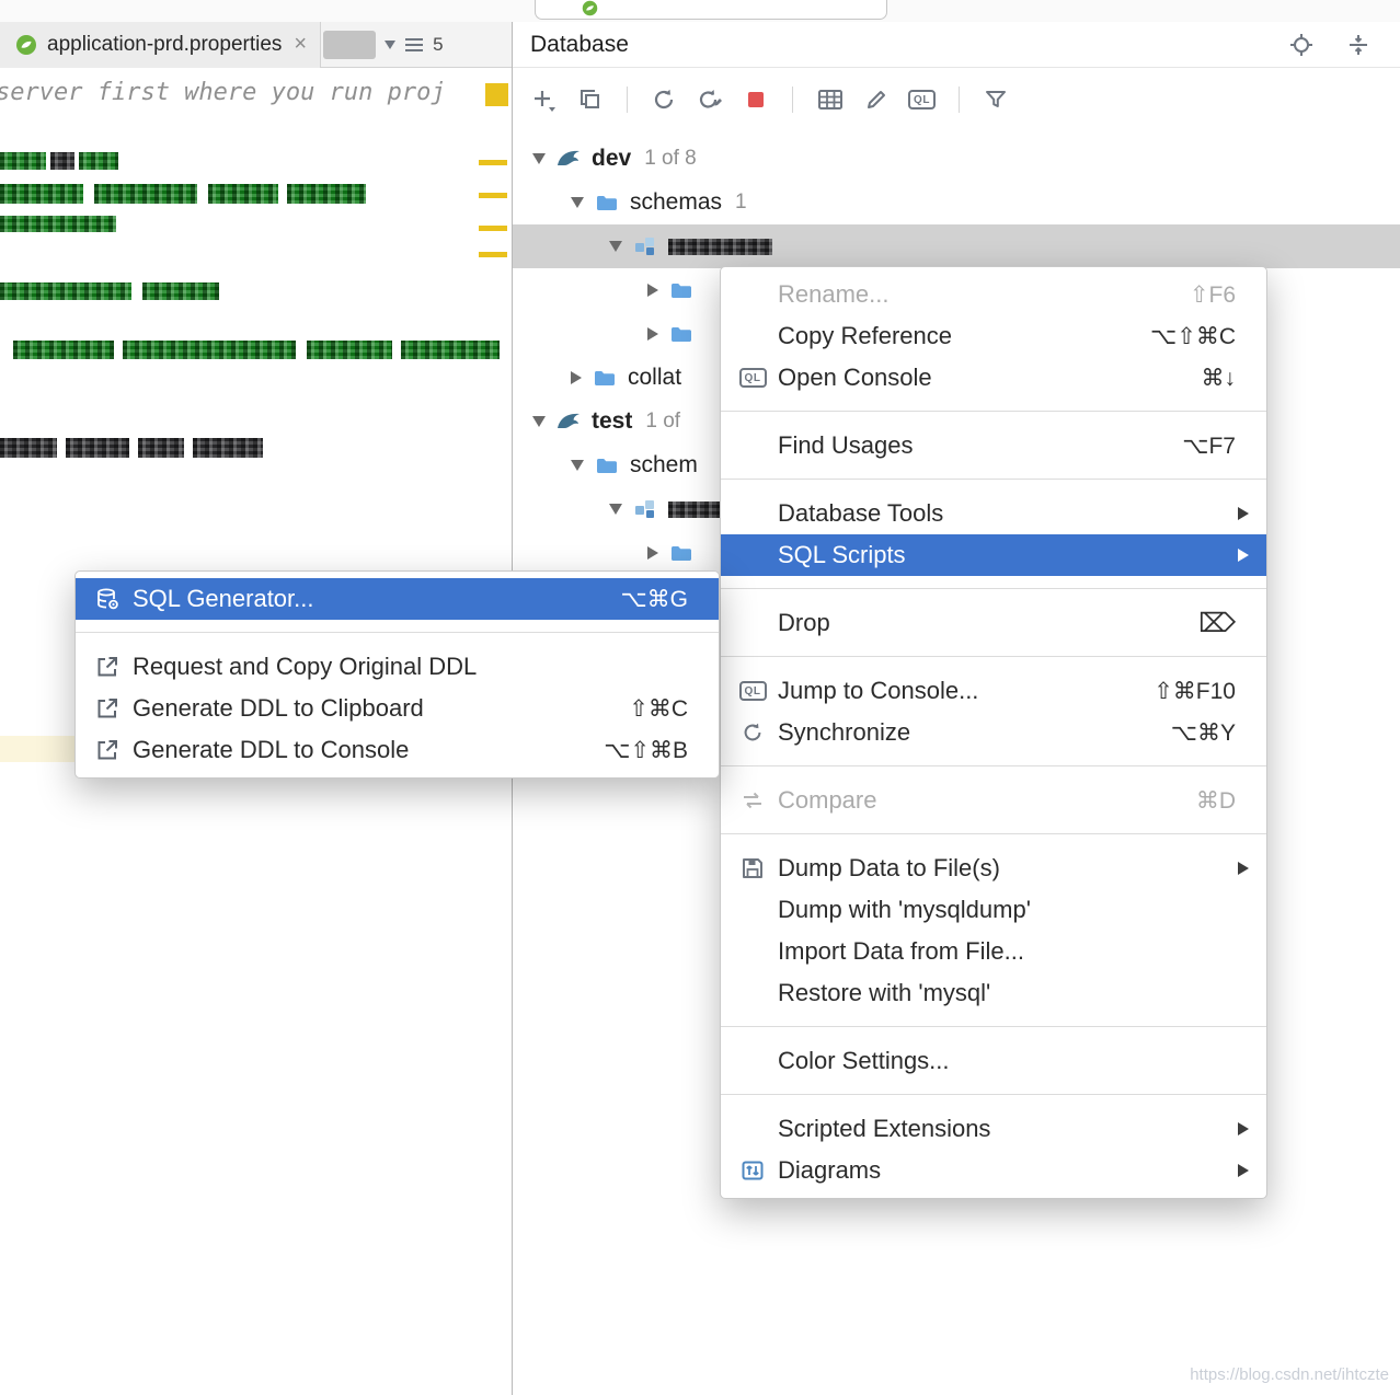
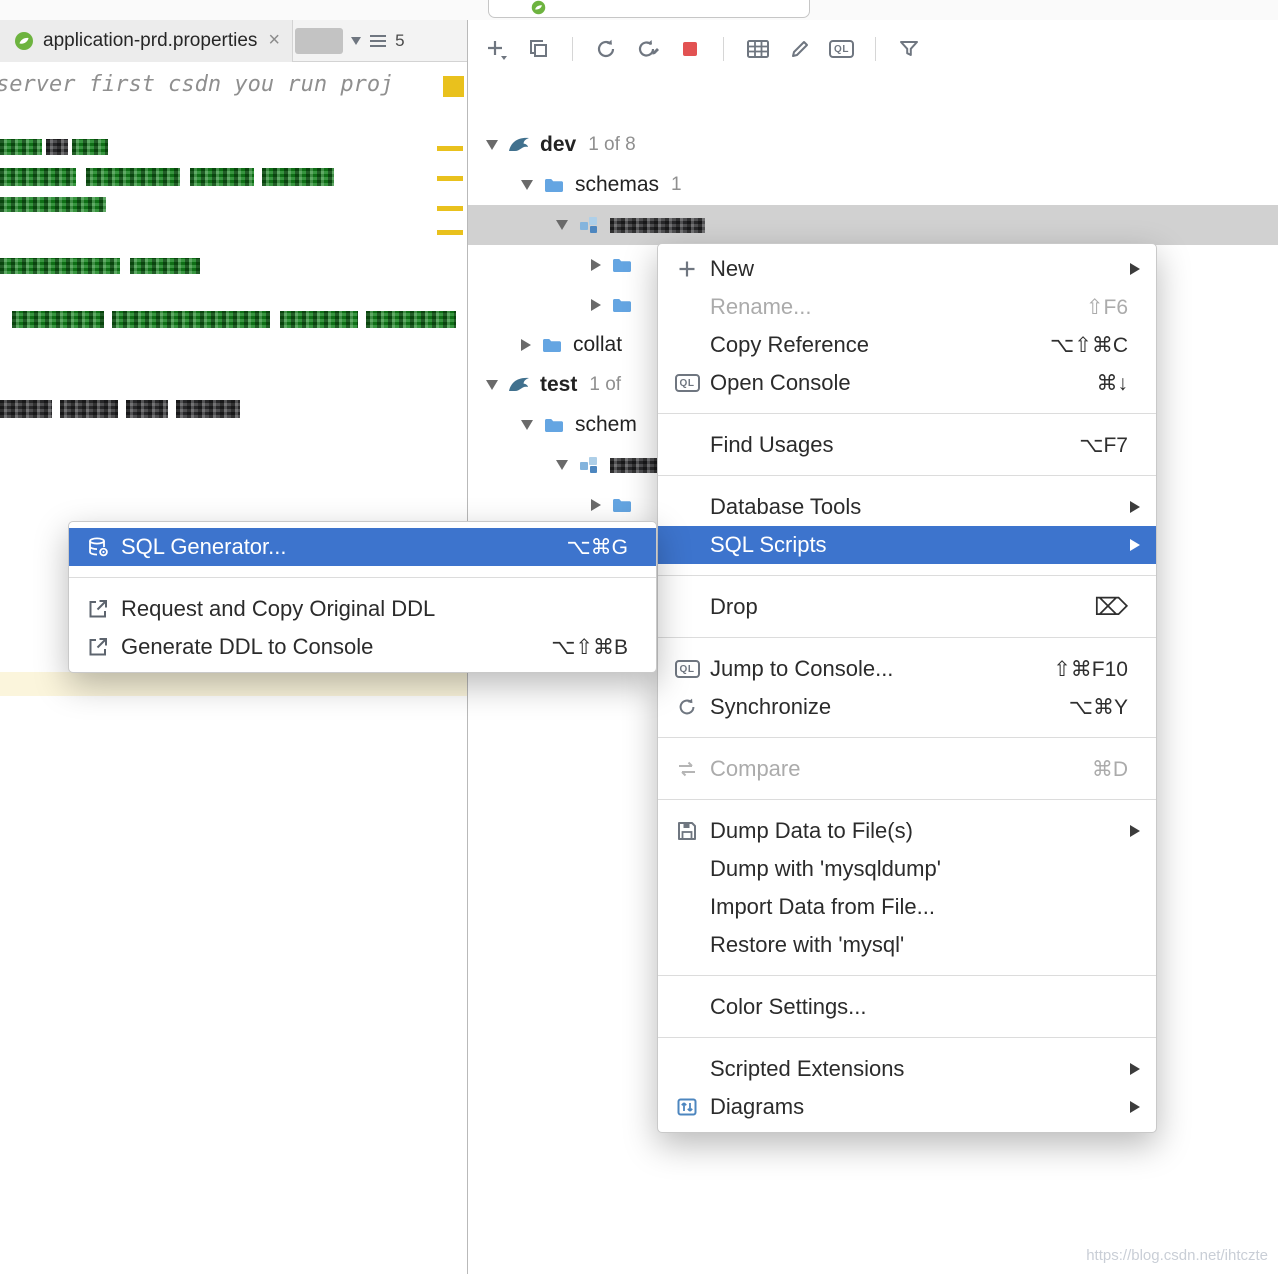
  application-prd.properties
  ×
  5
- server first where you run proj
+ server first csdn you run proj
- Database
  QL
  dev
  1 of 8
  schemas
  1
  collat
  test
  1 of
  schem
+ New
  Rename...
  ⇧F6
  Copy Reference
  ⌥⇧⌘C
  QL
  Open Console
  ⌘↓
  Find Usages
  ⌥F7
  Database Tools
  SQL Scripts
  Drop
  ⌦
  QL
  Jump to Console...
  ⇧⌘F10
  Synchronize
  ⌥⌘Y
  Compare
  ⌘D
  Dump Data to File(s)
  Dump with 'mysqldump'
  Import Data from File...
  Restore with 'mysql'
  Color Settings...
  Scripted Extensions
  Diagrams
  SQL Generator...
  ⌥⌘G
  Request and Copy Original DDL
- Generate DDL to Clipboard
- ⇧⌘C
  Generate DDL to Console
  ⌥⇧⌘B
  https://blog.csdn.net/ihtczte
